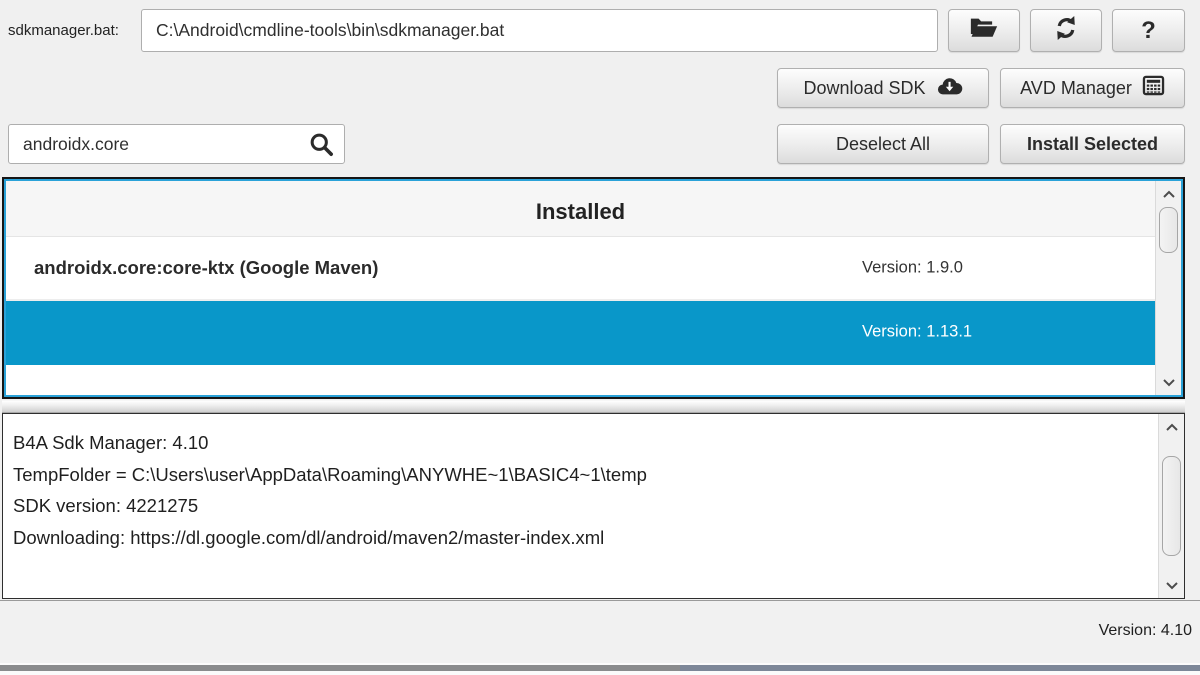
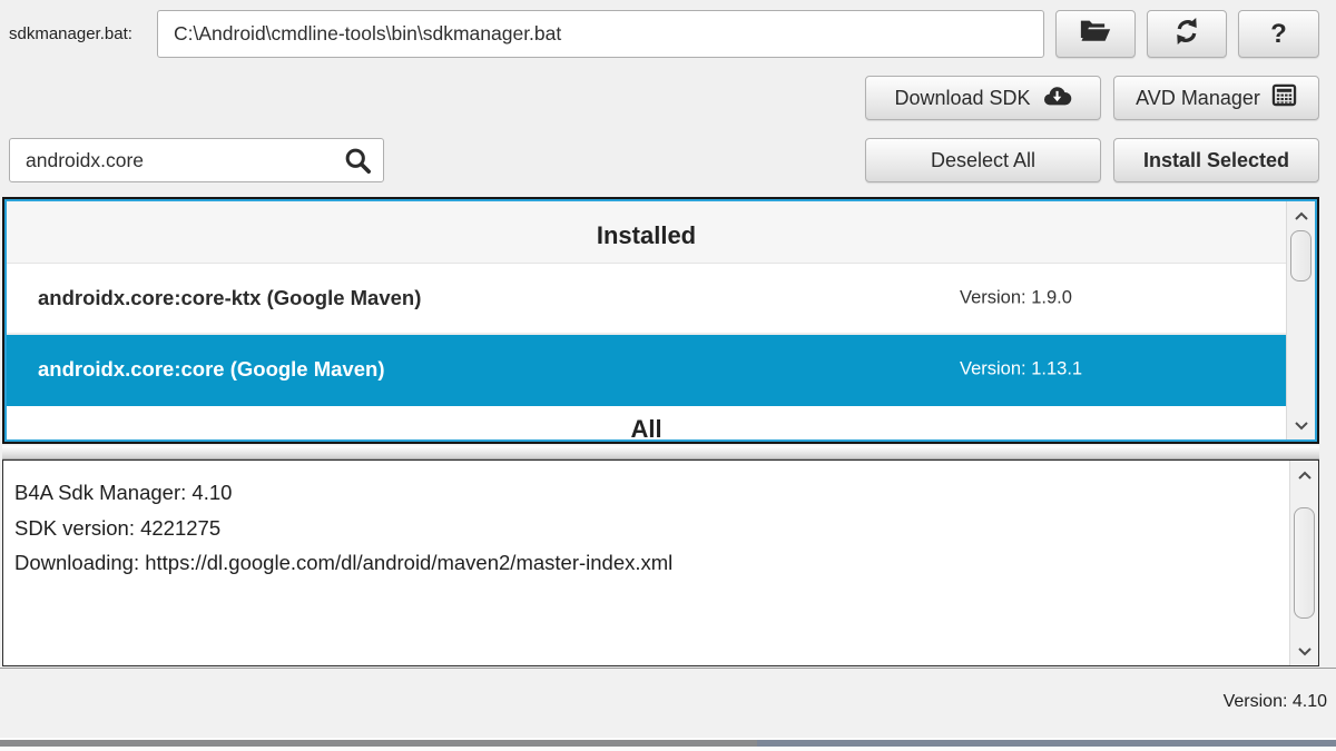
  sdkmanager.bat:
  C:\Android\cmdline-tools\bin\sdkmanager.bat
  ?
  Download SDK
  AVD Manager
  androidx.core
  Deselect All
  Install Selected
  Installed
  androidx.core:core-ktx (Google Maven)
  Version: 1.9.0
+ androidx.core:core (Google Maven)
  Version: 1.13.1
+ All
  B4A Sdk Manager: 4.10
- TempFolder = C:\Users\user\AppData\Roaming\ANYWHE~1\BASIC4~1\temp
  SDK version: 4221275
  Downloading: https://dl.google.com/dl/android/maven2/master-index.xml
  Version: 4.10
